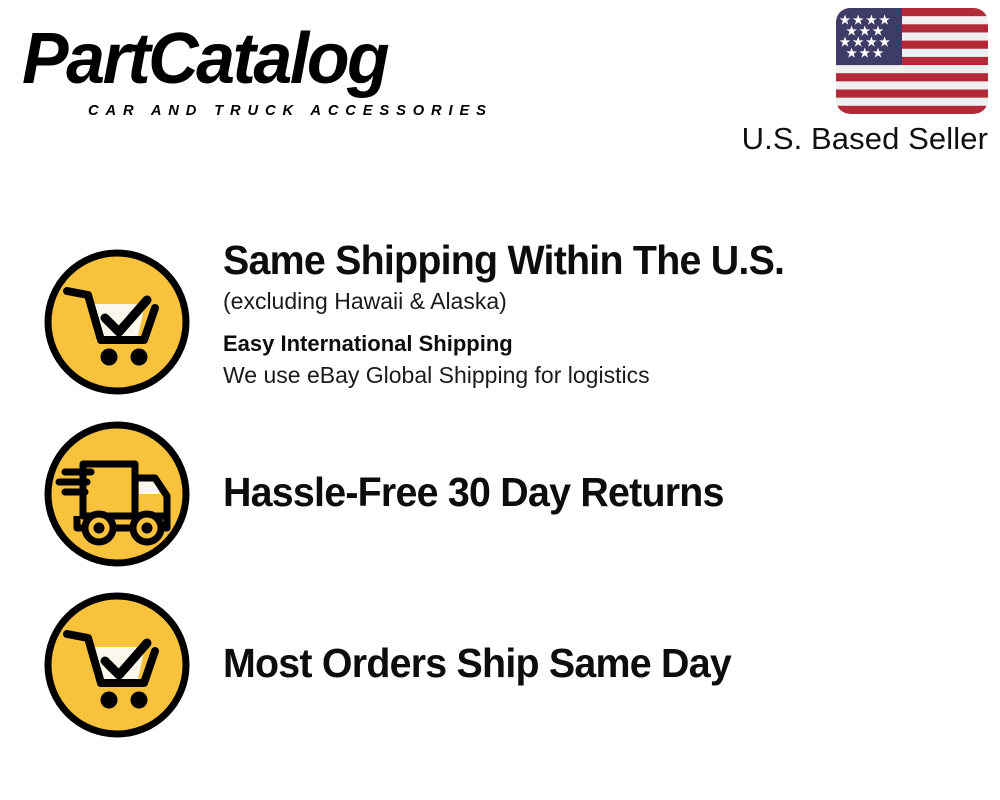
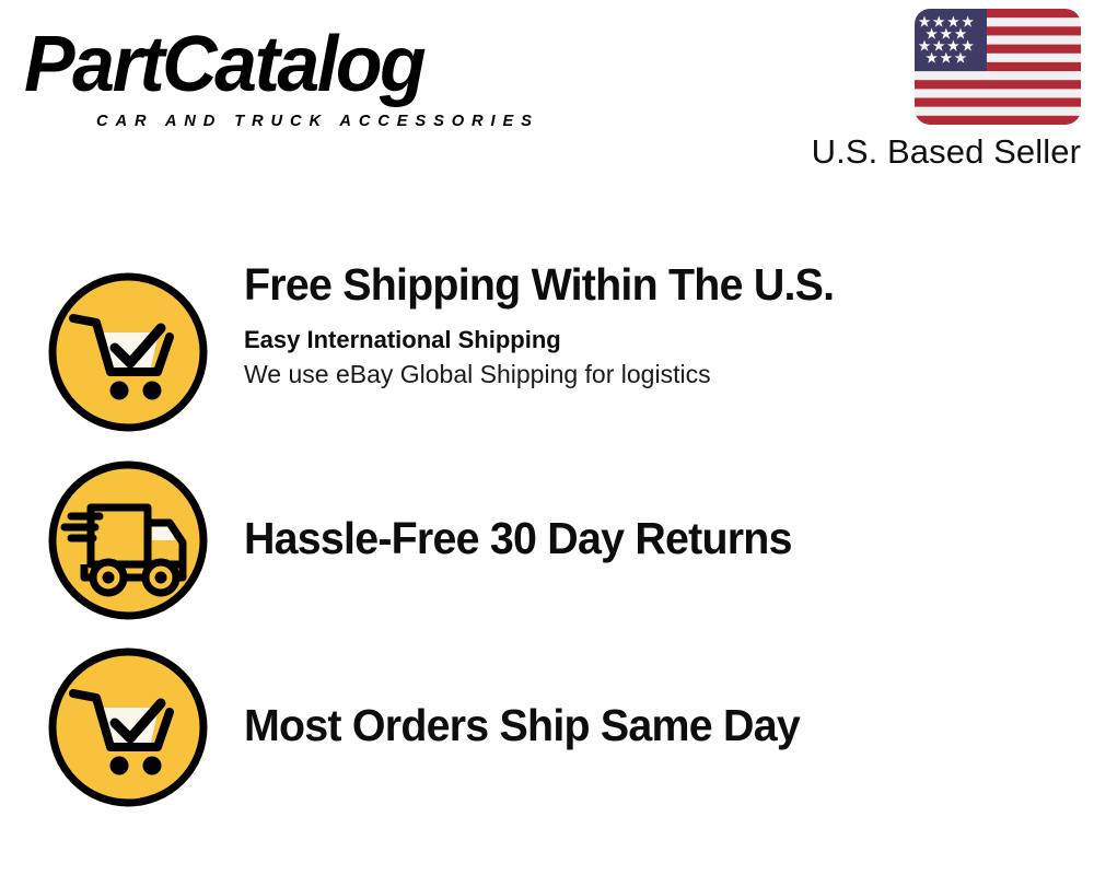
  PartCatalog
  CAR AND TRUCK ACCESSORIES
  U.S. Based Seller
- Same Shipping Within The U.S.
+ Free Shipping Within The U.S.
- (excluding Hawaii & Alaska)
  Easy International Shipping
  We use eBay Global Shipping for logistics
  Hassle-Free 30 Day Returns
  Most Orders Ship Same Day
